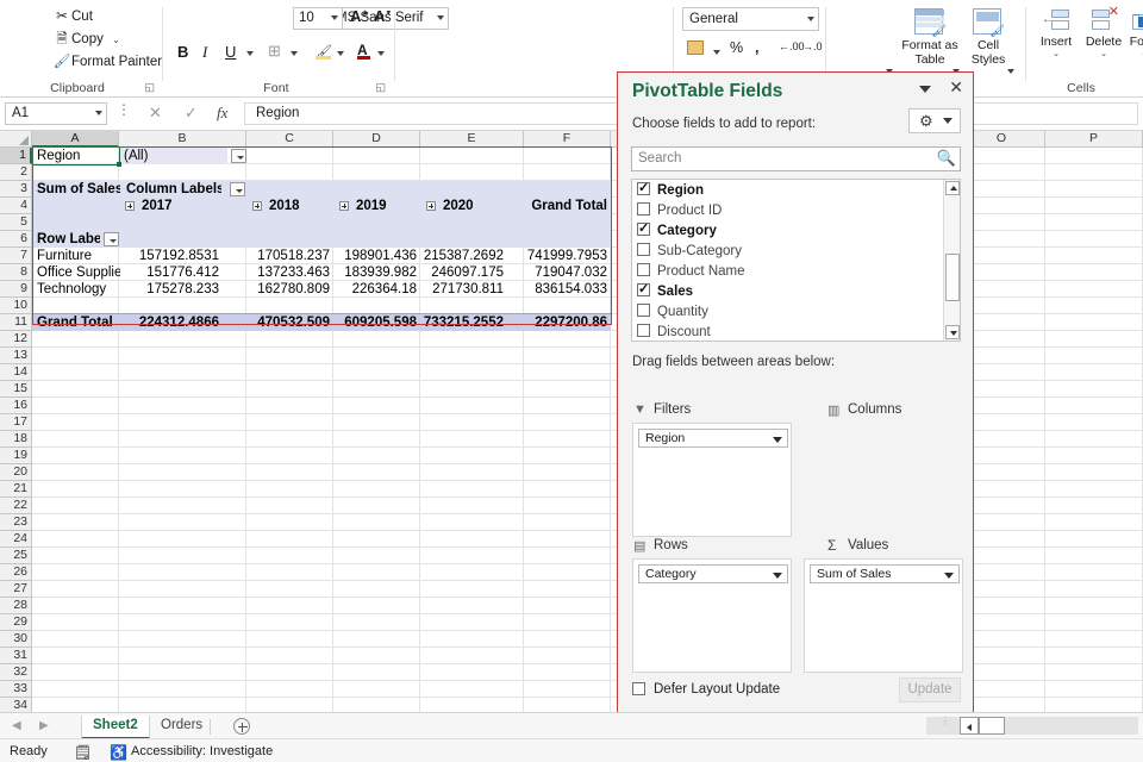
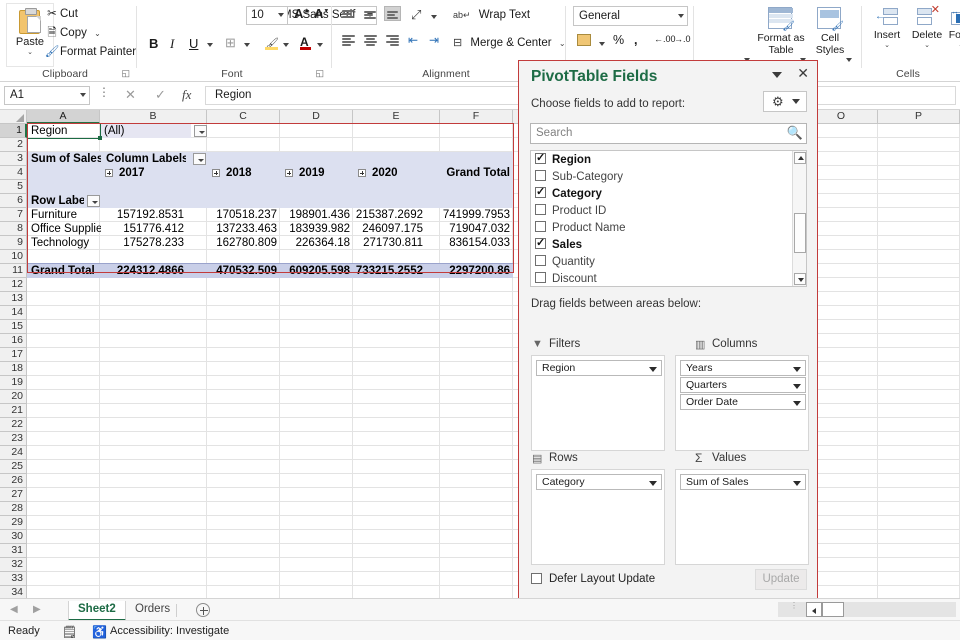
+ Paste
  ✂ Cut
  🗎 Copy ⌄
  🖌Format Painter
  Clipboard
  ◱
  S Sans Serif
  10
  B
  I
  U
  ⊞
  🖌
  A
  Font
  ◱
+ ⤢
+ ⇤
+ ⇥
+ ab↵ Wrap Text
+ ⊟ Merge & Center ⌄
+ Alignment
  General
  %
  ,
  ←.00
  →.0
  🖌
  Format as
  Table
  🖌
  Cell
  Styles
  ←
  Insert
  ✕
  Delete
  ↔
  Cells
  A1
  ⋮
  ✕
  ✓
  fx
  Region
  A
  B
  C
  D
  E
  F
  O
  P
  1
  2
  3
  4
  5
  6
  7
  8
  9
  10
  11
  12
  13
  14
  15
  16
  17
  18
  19
  20
  21
  22
  23
  24
  25
  26
  27
  28
  29
  30
  31
  32
  33
  34
  Region
  (All)
  Sum of Sales
  Column Labels
  2017
  2018
  2019
  2020
  Grand Total
  Row Labe
  Furniture
  157192.8531
  170518.237
  198901.436
  215387.2692
  741999.7953
  Office Supplie
  151776.412
  137233.463
  183939.982
  246097.175
  719047.032
  Technology
  175278.233
  162780.809
  226364.18
  271730.811
  836154.033
  Grand Total
  224312.4866
  470532.509
  609205.598
  733215.2552
  2297200.86
  PivotTable Fields
  ✕
  Choose fields to add to report:
  ⚙
  Search
  🔍
  Region
- Product ID
+ Sub-Category
  Category
- Sub-Category
+ Product ID
  Product Name
  Sales
  Quantity
  Discount
  Drag fields between areas below:
  Filters
  ▼
  Region
  Columns
  ▥
+ Years
+ Quarters
+ Order Date
  Rows
  ▤
  Category
  Values
  Σ
  Sum of Sales
  Defer Layout Update
  Update
  ◀
  ▶
  Sheet2
  Orders
  ⋮
  Ready
  🗒
  ♿
  Accessibility: Investigate
